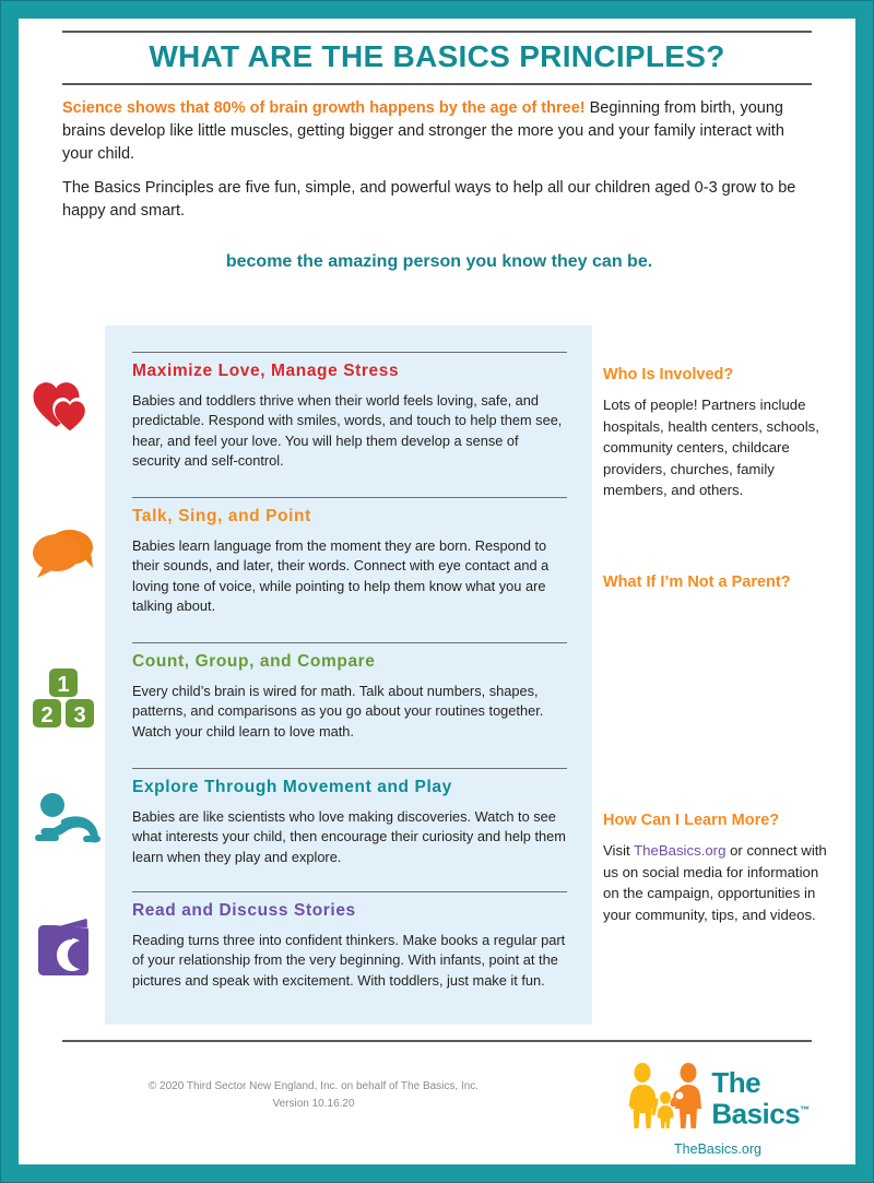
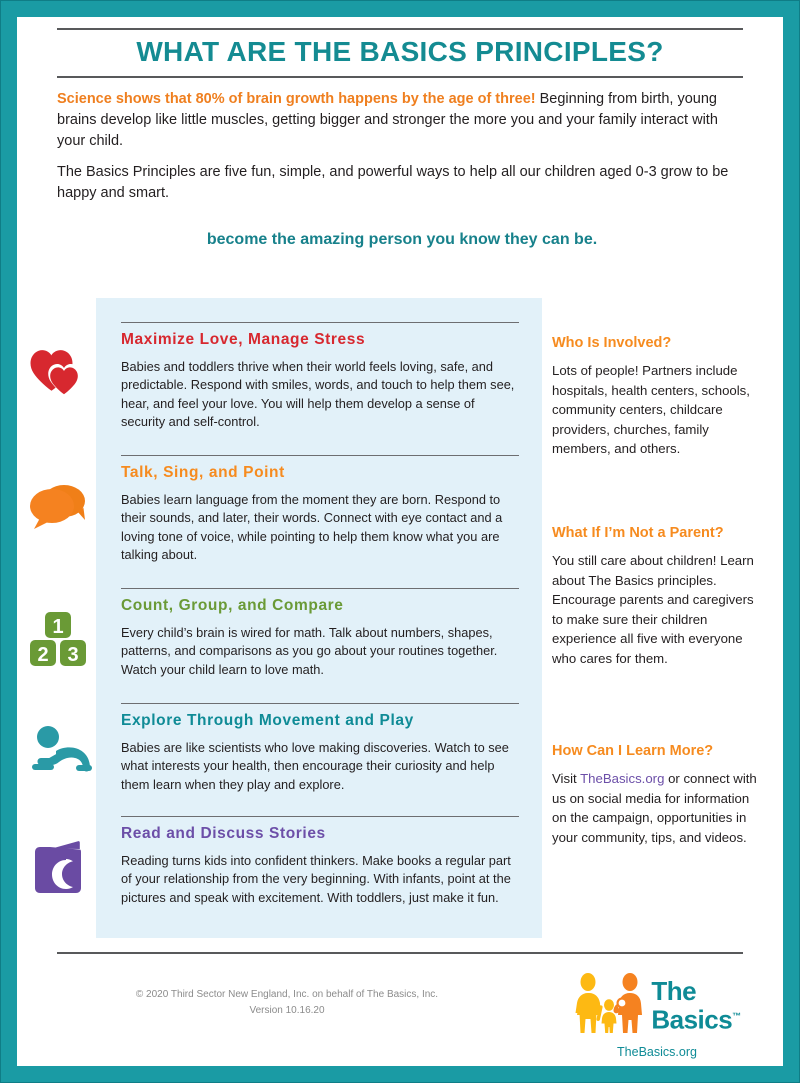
  WHAT ARE THE BASICS PRINCIPLES?
  Science shows that 80% of brain growth happens by the age of three! Beginning from birth, young brains develop like little muscles, getting bigger and stronger the more you and your family interact with your child.
  The Basics Principles are five fun, simple, and powerful ways to help all our children aged 0-3 grow to be happy and smart.
  become the amazing person you know they can be.
  Maximize Love, Manage Stress
  Babies and toddlers thrive when their world feels loving, safe, and predictable. Respond with smiles, words, and touch to help them see, hear, and feel your love. You will help them develop a sense of security and self-control.
  Talk, Sing, and Point
  Babies learn language from the moment they are born. Respond to their sounds, and later, their words. Connect with eye contact and a loving tone of voice, while pointing to help them know what you are talking about.
  1
  2
  3
  Count, Group, and Compare
  Every child’s brain is wired for math. Talk about numbers, shapes, patterns, and comparisons as you go about your routines together. Watch your child learn to love math.
  Explore Through Movement and Play
- Babies are like scientists who love making discoveries. Watch to see what interests your child, then encourage their curiosity and help them learn when they play and explore.
+ Babies are like scientists who love making discoveries. Watch to see what interests your health, then encourage their curiosity and help them learn when they play and explore.
  Read and Discuss Stories
- Reading turns three into confident thinkers. Make books a regular part of your relationship from the very beginning. With infants, point at the pictures and speak with excitement. With toddlers, just make it fun.
+ Reading turns kids into confident thinkers. Make books a regular part of your relationship from the very beginning. With infants, point at the pictures and speak with excitement. With toddlers, just make it fun.
  Who Is Involved?
  Lots of people! Partners include hospitals, health centers, schools, community centers, childcare providers, churches, family members, and others.
  What If I’m Not a Parent?
+ You still care about children! Learn about The Basics principles. Encourage parents and caregivers to make sure their children experience all five with everyone who cares for them.
  How Can I Learn More?
  Visit TheBasics.org or connect with us on social media for information on the campaign, opportunities in your community, tips, and videos.
  © 2020 Third Sector New England, Inc. on behalf of The Basics, Inc.
  Version 10.16.20
  The
  Basics™
  TheBasics.org
